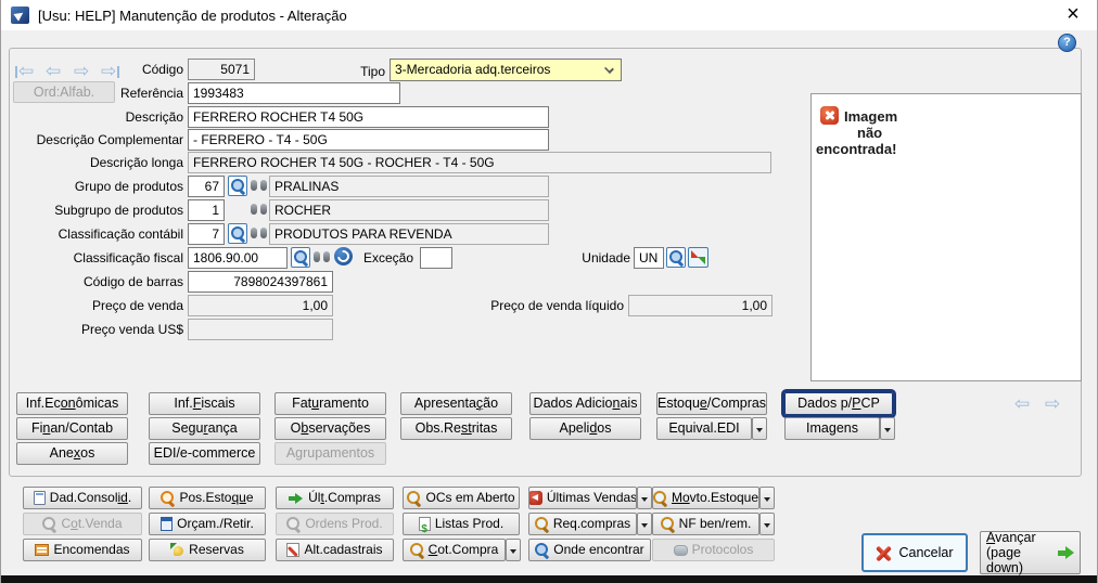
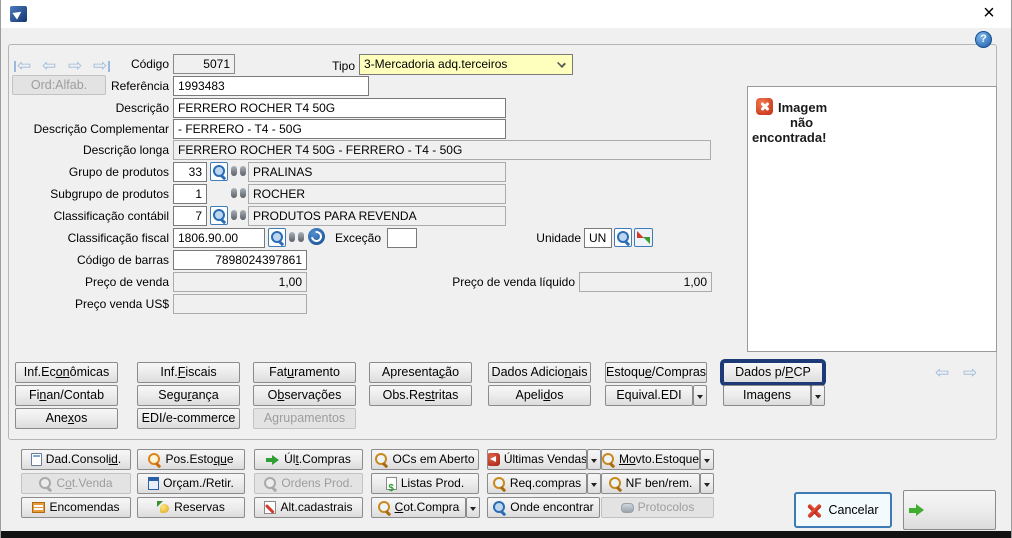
- [Usu: HELP] Manutenção de produtos - Alteração
  ×
  ?
  ⇦
  ⇦
  ⇨
  ⇨
  Ord:Alfab.
  Código
  Tipo
  Referência
  Descrição
  Descrição Complementar
  Descrição longa
  Grupo de produtos
  Subgrupo de produtos
  Classificação contábil
  Classificação fiscal
  Exceção
  Unidade
  Código de barras
  Preço de venda
  Preço de venda líquido
  Preço venda US$
  5071
  3-Mercadoria adq.terceiros
  1993483
  FERRERO ROCHER T4 50G
  - FERRERO - T4 - 50G
- FERRERO ROCHER T4 50G - ROCHER - T4 - 50G
+ FERRERO ROCHER T4 50G - FERRERO - T4 - 50G
- 67
+ 33
  PRALINAS
  1
  ROCHER
  7
  PRODUTOS PARA REVENDA
  1806.90.00
  UN
  7898024397861
  1,00
  1,00
  Imagem
  não
  encontrada!
  ⇦
  ⇨
  Inf.Econômicas
  Inf.Fiscais
  Faturamento
  Apresentação
  Dados Adicionais
  Estoque/Compras
  Dados p/PCP
  Finan/Contab
  Segurança
  Observações
  Obs.Restritas
  Apelidos
  Equival.EDI
  Imagens
  Anexos
  EDI/e-commerce
  Agrupamentos
  Dad.Consolid.
  Pos.Estoque
  Últ.Compras
  OCs em Aberto
  Últimas Vendas
  Movto.Estoque
  Cot.Venda
  Orçam./Retir.
  Ordens Prod.
  Listas Prod.
  Req.compras
  NF ben/rem.
  Encomendas
  Reservas
  Alt.cadastrais
  Cot.Compra
  Onde encontrar
  Protocolos
  Cancelar
- Avançar
- (page down)
